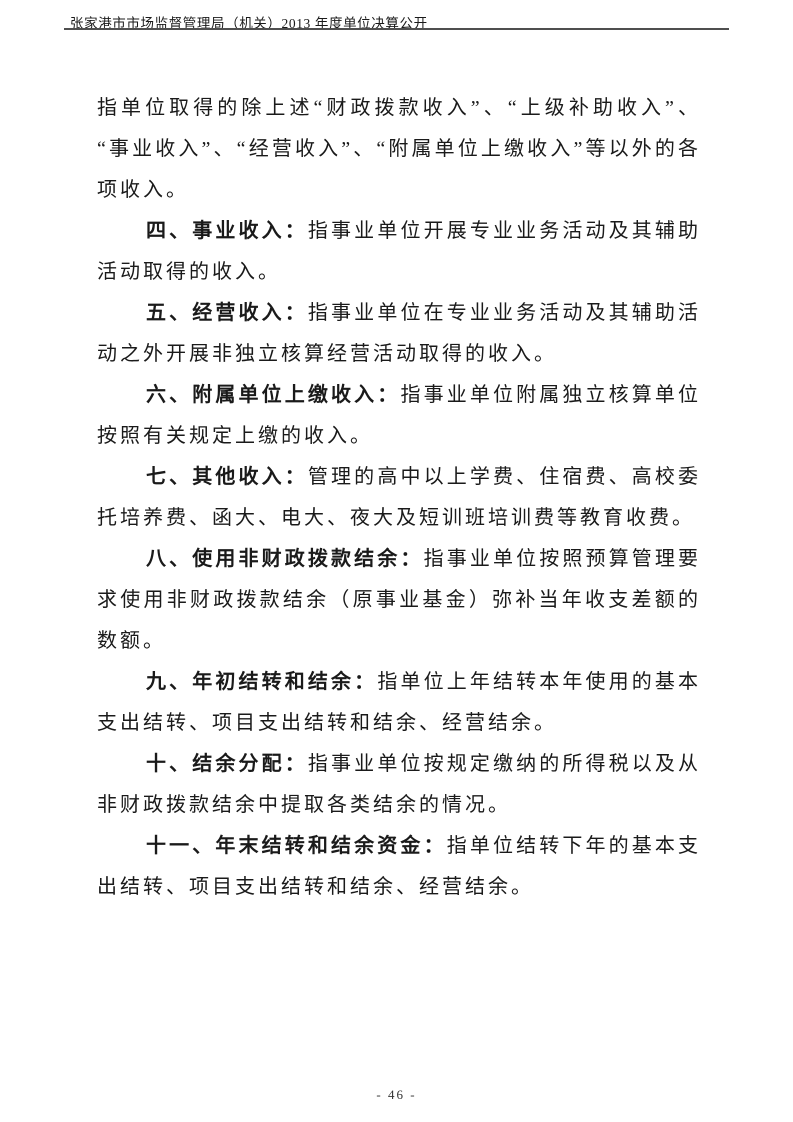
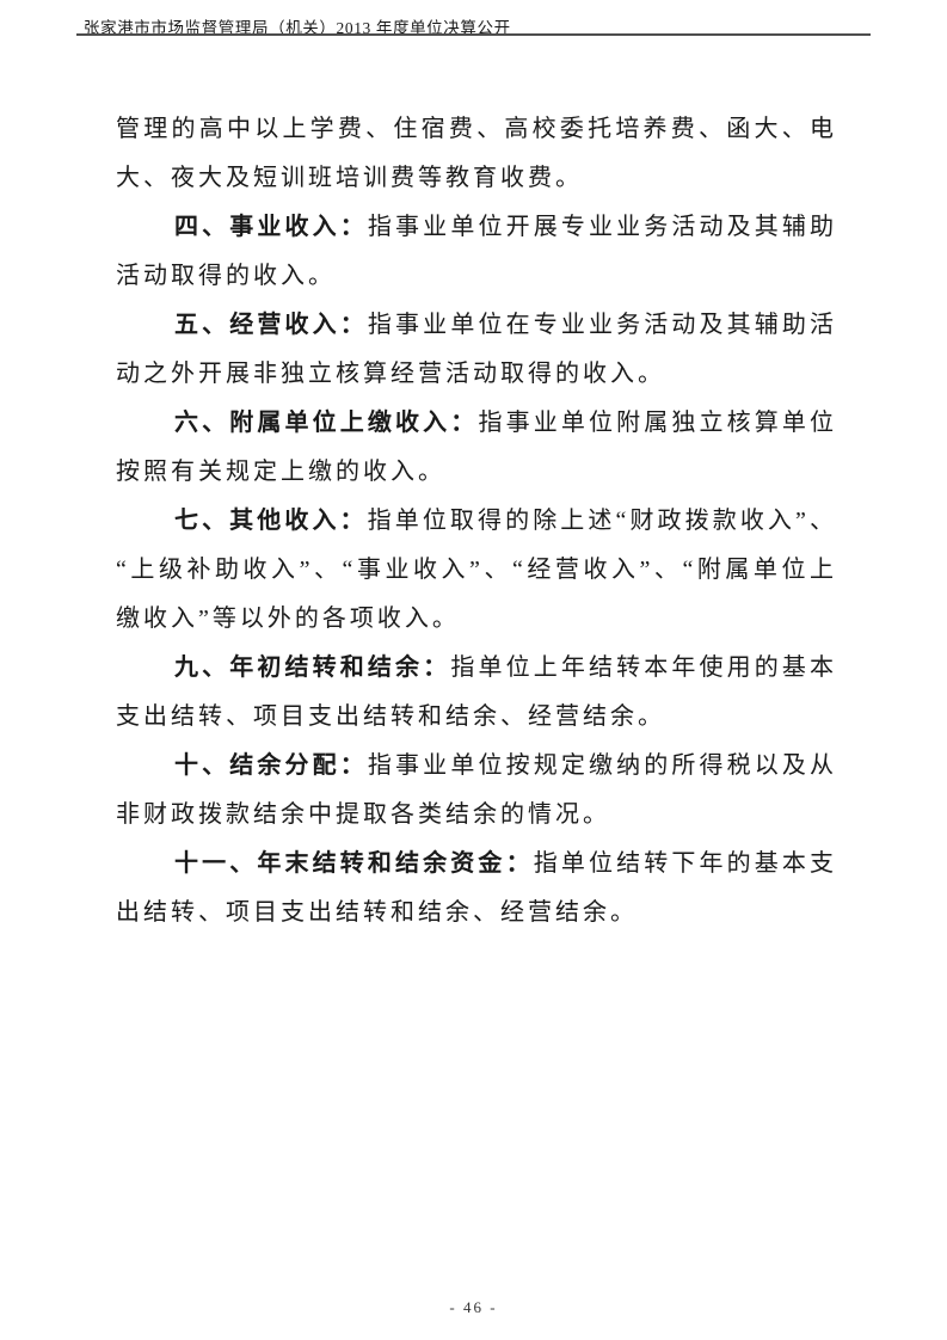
  张家港市市场监督管理局（机关）2013 年度单位决算公开
- 指单位取得的除上述“财政拨款收入”、“上级补助收入”、“事业收入”、“经营收入”、“附属单位上缴收入”等以外的各项收入。
+ 管理的高中以上学费、住宿费、高校委托培养费、函大、电大、夜大及短训班培训费等教育收费。
  四、事业收入：指事业单位开展专业业务活动及其辅助活动取得的收入。
  五、经营收入：指事业单位在专业业务活动及其辅助活动之外开展非独立核算经营活动取得的收入。
  六、附属单位上缴收入：指事业单位附属独立核算单位按照有关规定上缴的收入。
- 七、其他收入：管理的高中以上学费、住宿费、高校委托培养费、函大、电大、夜大及短训班培训费等教育收费。
+ 七、其他收入：指单位取得的除上述“财政拨款收入”、“上级补助收入”、“事业收入”、“经营收入”、“附属单位上缴收入”等以外的各项收入。
- 八、使用非财政拨款结余：指事业单位按照预算管理要求使用非财政拨款结余（原事业基金）弥补当年收支差额的数额。
  九、年初结转和结余：指单位上年结转本年使用的基本支出结转、项目支出结转和结余、经营结余。
  十、结余分配：指事业单位按规定缴纳的所得税以及从非财政拨款结余中提取各类结余的情况。
  十一、年末结转和结余资金：指单位结转下年的基本支出结转、项目支出结转和结余、经营结余。
  - 46 -
